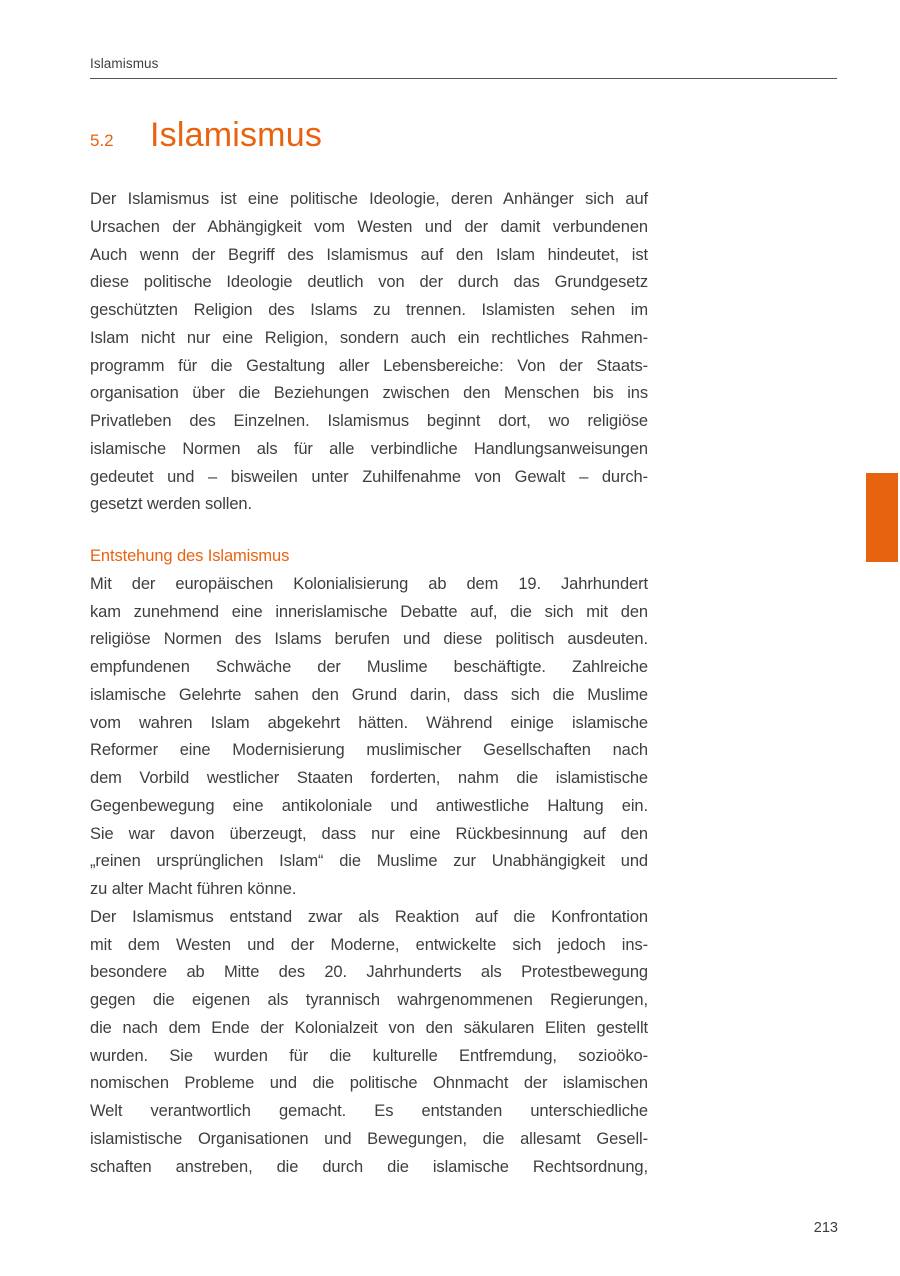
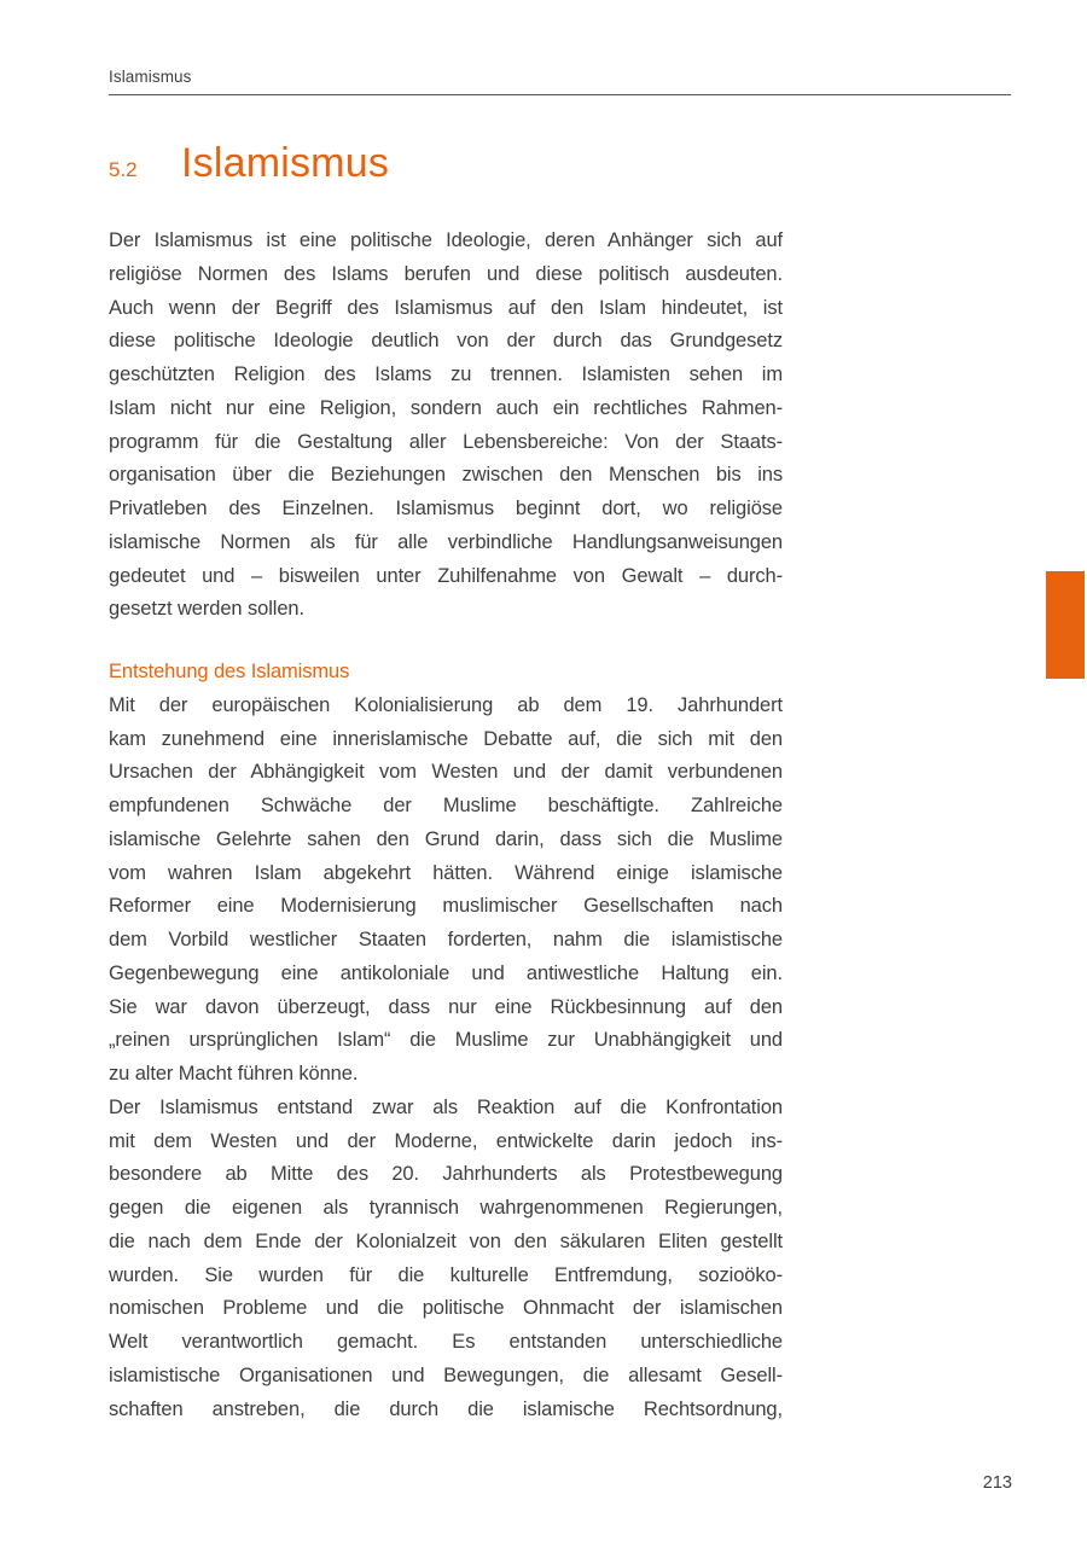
  Islamismus
  5.2
  Islamismus
  Der Islamismus ist eine politische Ideologie, deren Anhänger sich auf
- Ursachen der Abhängigkeit vom Westen und der damit verbundenen
+ religiöse Normen des Islams berufen und diese politisch ausdeuten.
  Auch wenn der Begriff des Islamismus auf den Islam hindeutet, ist
  diese politische Ideologie deutlich von der durch das Grundgesetz
  geschützten Religion des Islams zu trennen. Islamisten sehen im
  Islam nicht nur eine Religion, sondern auch ein rechtliches Rahmen-
  programm für die Gestaltung aller Lebensbereiche: Von der Staats-
  organisation über die Beziehungen zwischen den Menschen bis ins
  Privatleben des Einzelnen. Islamismus beginnt dort, wo religiöse
  islamische Normen als für alle verbindliche Handlungsanweisungen
  gedeutet und – bisweilen unter Zuhilfenahme von Gewalt – durch-
  gesetzt werden sollen.
  Entstehung des Islamismus
  Mit der europäischen Kolonialisierung ab dem 19. Jahrhundert
  kam zunehmend eine innerislamische Debatte auf, die sich mit den
- religiöse Normen des Islams berufen und diese politisch ausdeuten.
+ Ursachen der Abhängigkeit vom Westen und der damit verbundenen
  empfundenen Schwäche der Muslime beschäftigte. Zahlreiche
  islamische Gelehrte sahen den Grund darin, dass sich die Muslime
  vom wahren Islam abgekehrt hätten. Während einige islamische
  Reformer eine Modernisierung muslimischer Gesellschaften nach
  dem Vorbild westlicher Staaten forderten, nahm die islamistische
  Gegenbewegung eine antikoloniale und antiwestliche Haltung ein.
  Sie war davon überzeugt, dass nur eine Rückbesinnung auf den
  „reinen ursprünglichen Islam“ die Muslime zur Unabhängigkeit und
  zu alter Macht führen könne.
  Der Islamismus entstand zwar als Reaktion auf die Konfrontation
- mit dem Westen und der Moderne, entwickelte sich jedoch ins-
+ mit dem Westen und der Moderne, entwickelte darin jedoch ins-
  besondere ab Mitte des 20. Jahrhunderts als Protestbewegung
  gegen die eigenen als tyrannisch wahrgenommenen Regierungen,
  die nach dem Ende der Kolonialzeit von den säkularen Eliten gestellt
  wurden. Sie wurden für die kulturelle Entfremdung, sozioöko-
  nomischen Probleme und die politische Ohnmacht der islamischen
  Welt verantwortlich gemacht. Es entstanden unterschiedliche
  islamistische Organisationen und Bewegungen, die allesamt Gesell-
  schaften anstreben, die durch die islamische Rechtsordnung,
  213
